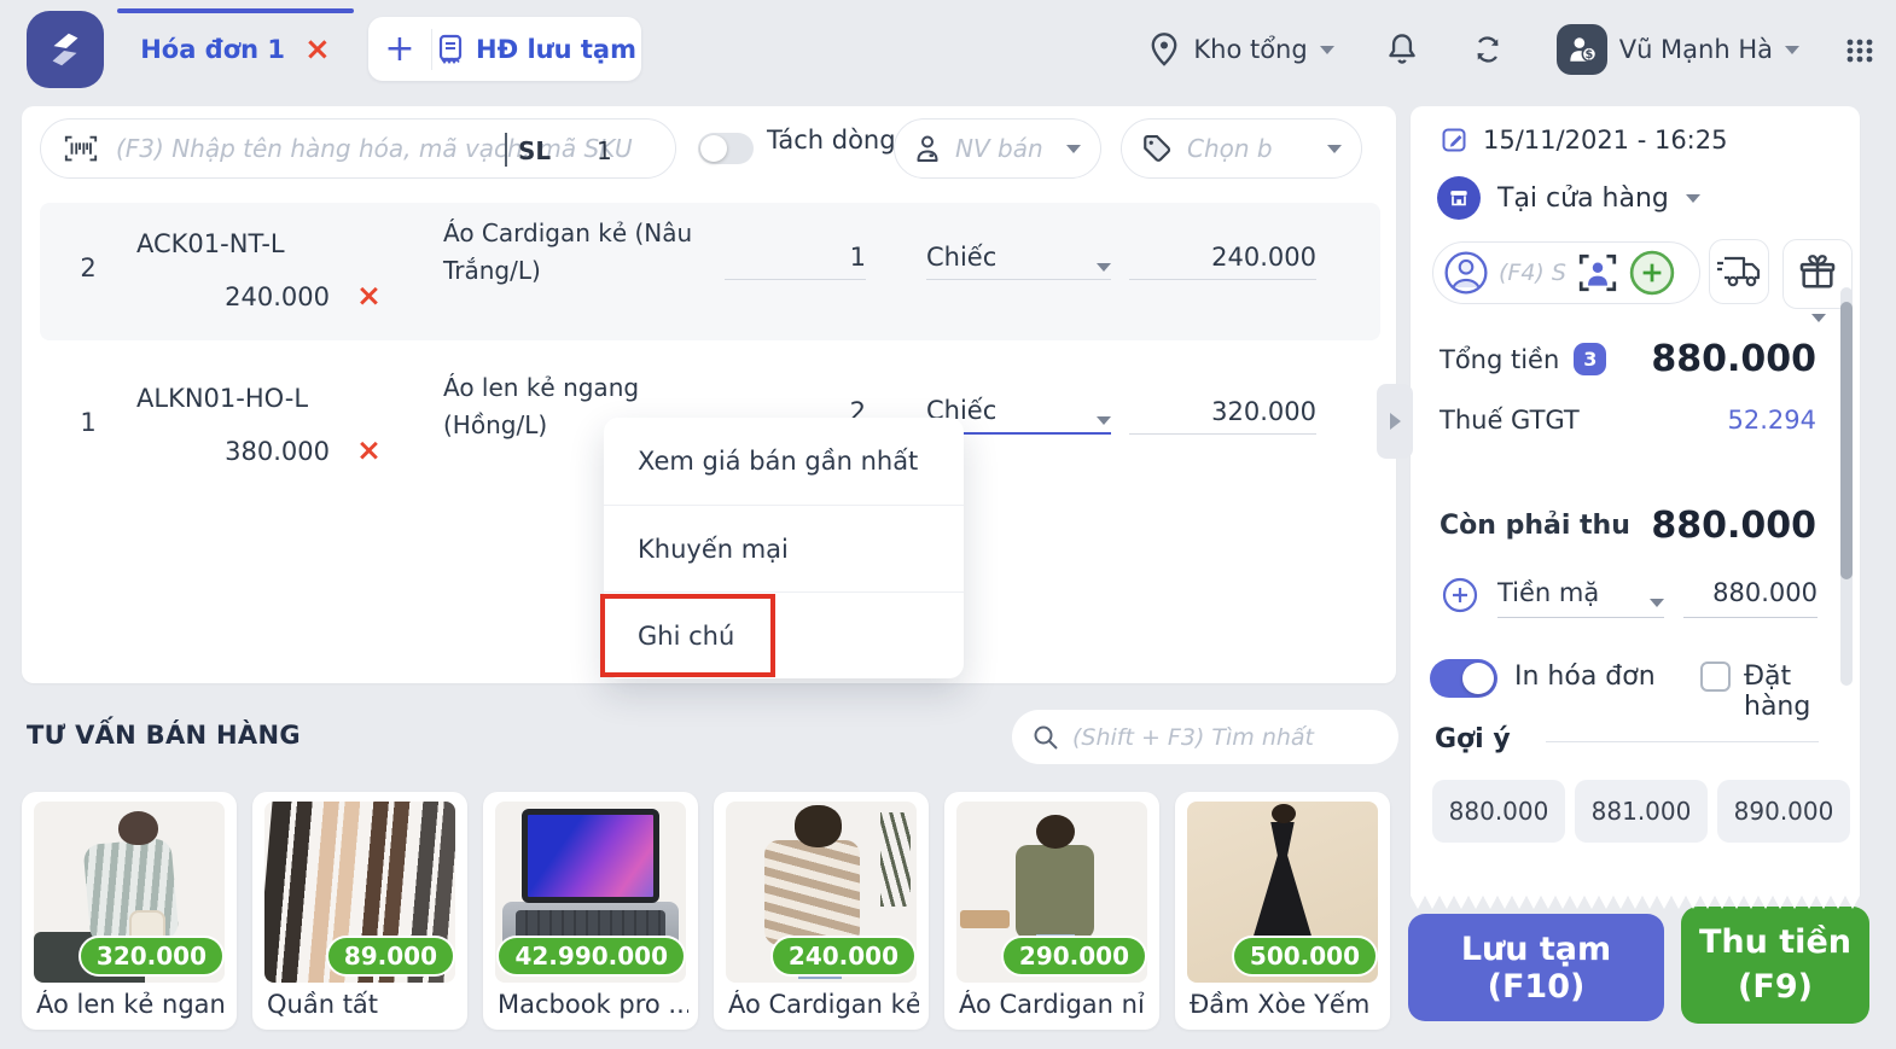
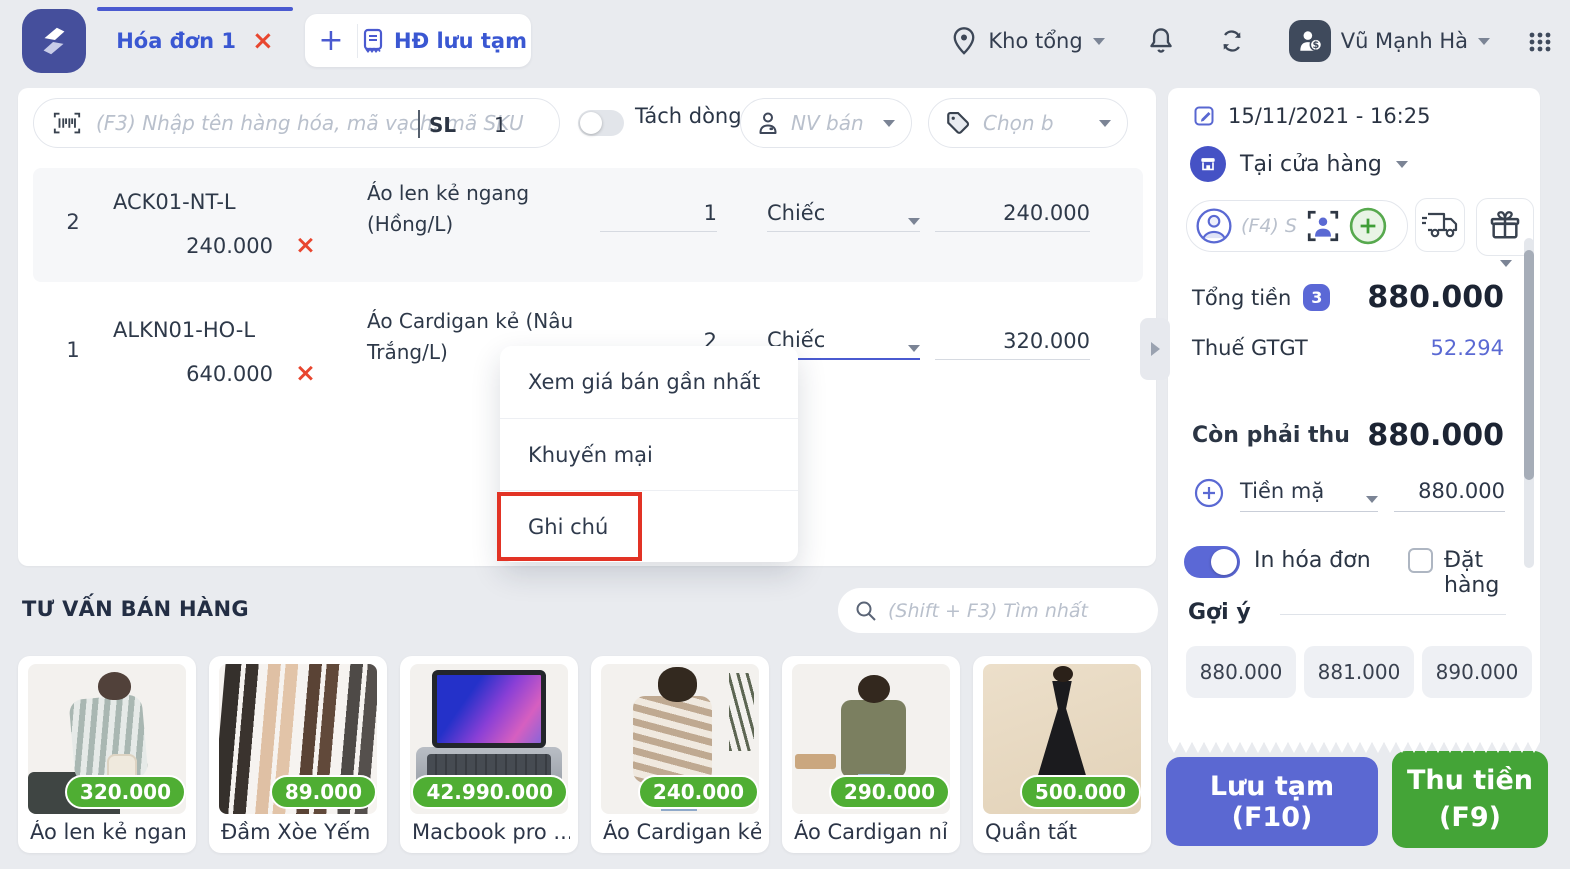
  Hóa đơn 1
  ×
  +
  HĐ lưu tạm
  Kho tổng
  $
  Vũ Mạnh Hà
  (F3) Nhập tên hàng hóa, mã vạch, mã SKU
  SL
  1
  Tách dòng
  NV bán
  Chọn b
  2
  ACK01-NT-L
  240.000
  ×
- Áo Cardigan kẻ (Nâu Trắng/L)
+ Áo len kẻ ngang (Hồng/L)
  1
  Chiếc
  240.000
  1
  ALKN01-HO-L
- 380.000
+ 640.000
  ×
- Áo len kẻ ngang (Hồng/L)
+ Áo Cardigan kẻ (Nâu Trắng/L)
  2
  Chiếc
  320.000
  Xem giá bán gần nhất
  Khuyến mại
  Ghi chú
  15/11/2021 - 16:25
  Tại cửa hàng
  (F4) S
  Tổng tiền
  3
  880.000
  Thuế GTGT
  52.294
  Còn phải thu
  880.000
  Tiền mặ
  880.000
  In hóa đơn
  Đặt hàng
  Gợi ý
  880.000
  881.000
  890.000
  Lưu tạm (F10)
  Thu tiền
  (F9)
  TƯ VẤN BÁN HÀNG
  (Shift + F3) Tìm nhất
  320.000
  Áo len kẻ ngan
  89.000
- Quần tất
+ Đầm Xòe Yếm
  42.990.000
  Macbook pro ..
  240.000
  Áo Cardigan kẻ
  290.000
  Áo Cardigan nỉ
  500.000
- Đầm Xòe Yếm
+ Quần tất
